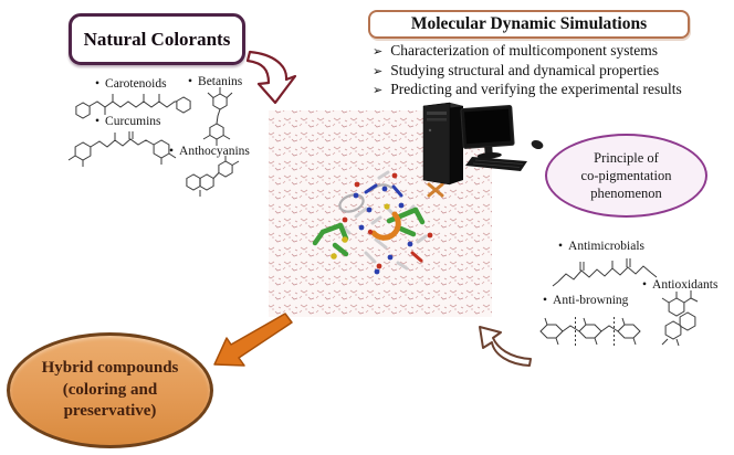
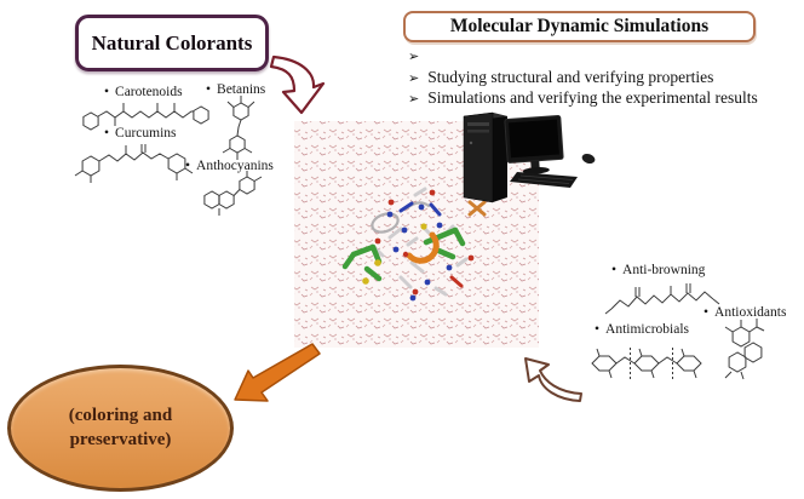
  Natural Colorants
  Molecular Dynamic Simulations
  ➢
- Characterization of multicomponent systems
  ➢
- Studying structural and dynamical properties
+ Studying structural and verifying properties
  ➢
- Predicting and verifying the experimental results
+ Simulations and verifying the experimental results
  • Carotenoids
  • Betanins
  • Curcumins
  • Anthocyanins
- • Antimicrobials
+ • Anti-browning
  • Antioxidants
- • Anti-browning
+ • Antimicrobials
- Principle of
- co-pigmentation
- phenomenon
- Hybrid compounds
  (coloring and
  preservative)
